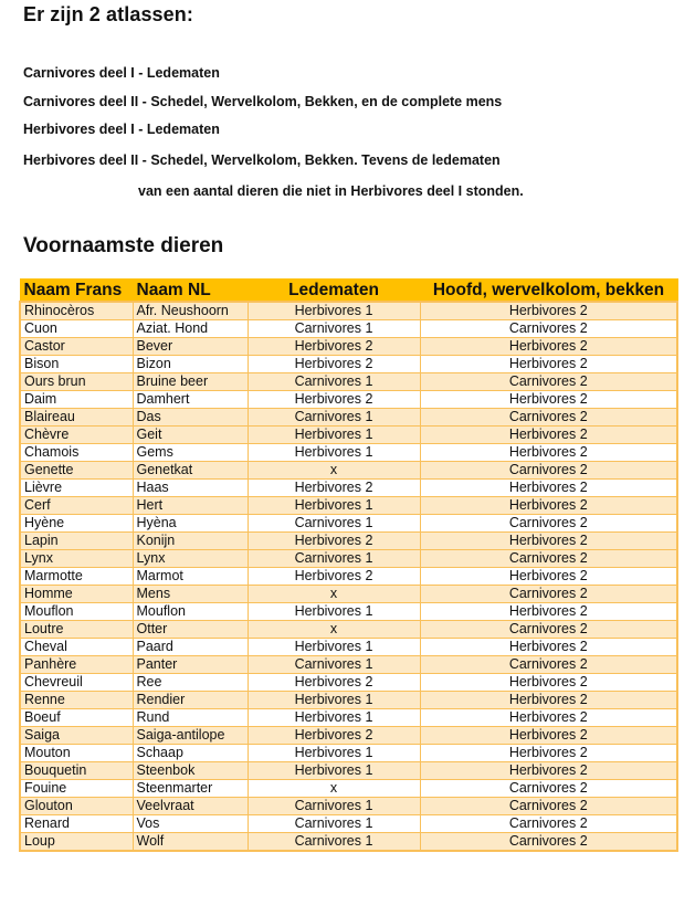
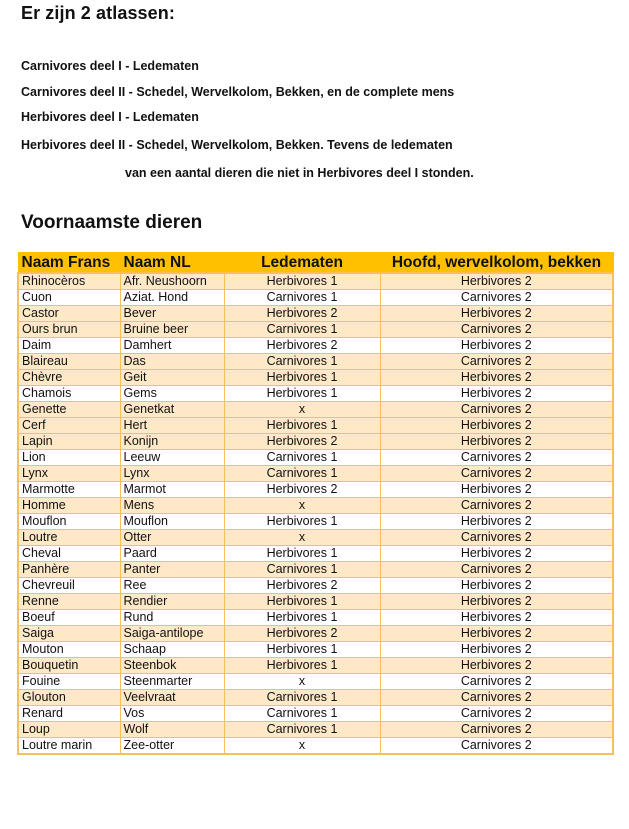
  Er zijn 2 atlassen:
  Carnivores deel I - Ledematen
  Carnivores deel II - Schedel, Wervelkolom, Bekken, en de complete mens
  Herbivores deel I - Ledematen
  Herbivores deel II - Schedel, Wervelkolom, Bekken. Tevens de ledematen
  van een aantal dieren die niet in Herbivores deel I stonden.
  Voornaamste dieren
  Naam Frans	Naam NL	Ledematen	Hoofd, wervelkolom, bekken
  Rhinocèros	Afr. Neushoorn	Herbivores 1	Herbivores 2
  Cuon	Aziat. Hond	Carnivores 1	Carnivores 2
  Castor	Bever	Herbivores 2	Herbivores 2
- Bison	Bizon	Herbivores 2	Herbivores 2
  Ours brun	Bruine beer	Carnivores 1	Carnivores 2
  Daim	Damhert	Herbivores 2	Herbivores 2
  Blaireau	Das	Carnivores 1	Carnivores 2
  Chèvre	Geit	Herbivores 1	Herbivores 2
  Chamois	Gems	Herbivores 1	Herbivores 2
  Genette	Genetkat	x	Carnivores 2
- Lièvre	Haas	Herbivores 2	Herbivores 2
  Cerf	Hert	Herbivores 1	Herbivores 2
- Hyène	Hyèna	Carnivores 1	Carnivores 2
  Lapin	Konijn	Herbivores 2	Herbivores 2
+ Lion	Leeuw	Carnivores 1	Carnivores 2
  Lynx	Lynx	Carnivores 1	Carnivores 2
  Marmotte	Marmot	Herbivores 2	Herbivores 2
  Homme	Mens	x	Carnivores 2
  Mouflon	Mouflon	Herbivores 1	Herbivores 2
  Loutre	Otter	x	Carnivores 2
  Cheval	Paard	Herbivores 1	Herbivores 2
  Panhère	Panter	Carnivores 1	Carnivores 2
  Chevreuil	Ree	Herbivores 2	Herbivores 2
  Renne	Rendier	Herbivores 1	Herbivores 2
  Boeuf	Rund	Herbivores 1	Herbivores 2
  Saiga	Saiga-antilope	Herbivores 2	Herbivores 2
  Mouton	Schaap	Herbivores 1	Herbivores 2
  Bouquetin	Steenbok	Herbivores 1	Herbivores 2
  Fouine	Steenmarter	x	Carnivores 2
  Glouton	Veelvraat	Carnivores 1	Carnivores 2
  Renard	Vos	Carnivores 1	Carnivores 2
  Loup	Wolf	Carnivores 1	Carnivores 2
+ Loutre marin	Zee-otter	x	Carnivores 2
